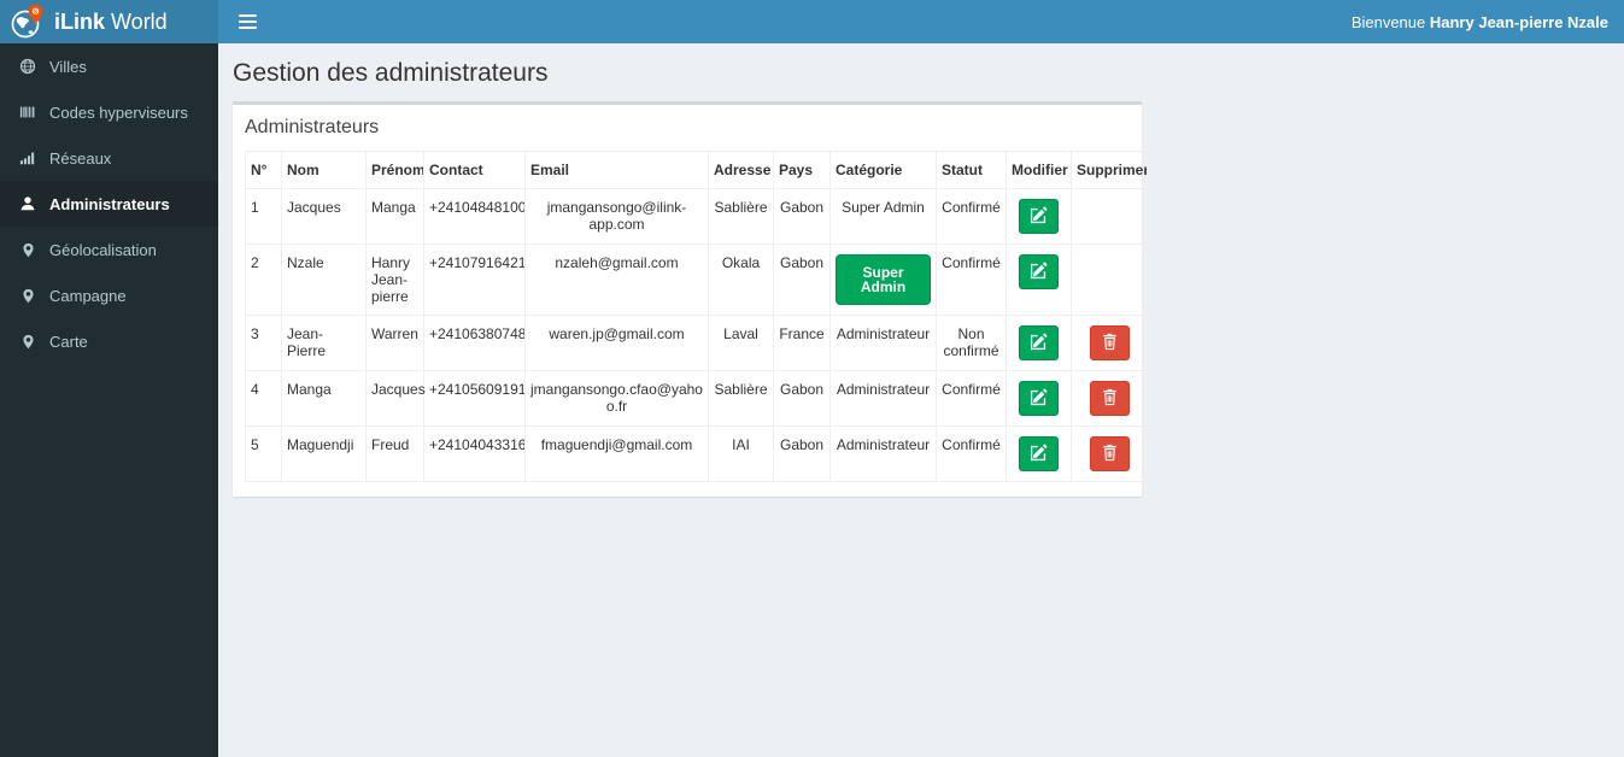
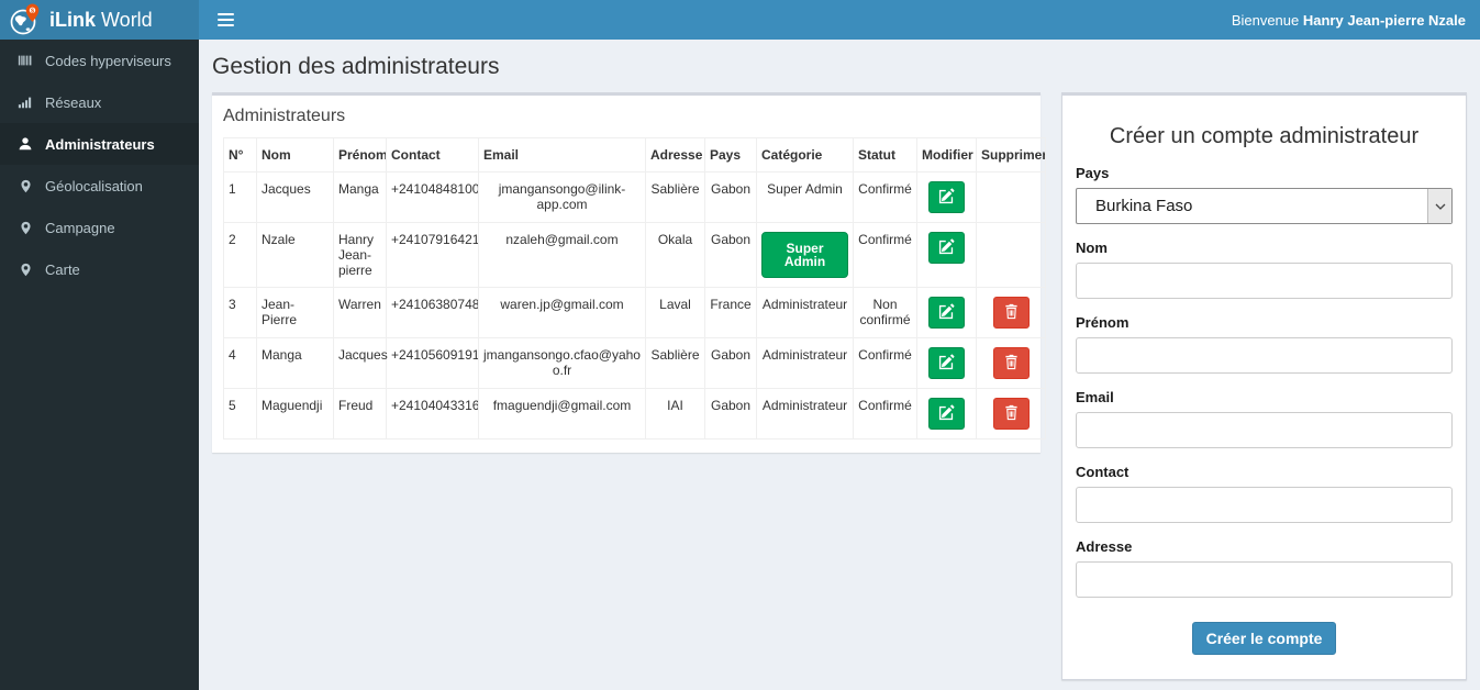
  iLink World
  Bienvenue Hanry Jean-pierre Nzale
- Villes
  Codes hyperviseurs
  Réseaux
  Administrateurs
  Géolocalisation
  Campagne
  Carte
  Gestion des administrateurs
  Administrateurs
  N°	Nom	Prénom	Contact	Email	Adresse	Pays	Catégorie	Statut	Modifier	Supprimer
  1	Jacques	Manga	+24104848100	jmangansongo@ilink-app.com	Sablière	Gabon	Super Admin	Confirmé
  2	Nzale	Hanry Jean-pierre	+24107916421	nzaleh@gmail.com	Okala	Gabon	Super Admin	Confirmé
  3	Jean-Pierre	Warren	+24106380748	waren.jp@gmail.com	Laval	France	Administrateur	Non confirmé
  4	Manga	Jacques	+24105609191	jmangansongo.cfao@yahoo.fr	Sablière	Gabon	Administrateur	Confirmé
  5	Maguendji	Freud	+24104043316	fmaguendji@gmail.com	IAI	Gabon	Administrateur	Confirmé
+ Créer un compte administrateur
+ Pays
+ Burkina Faso
+ Nom
+ Prénom
+ Email
+ Contact
+ Adresse
+ Créer le compte
